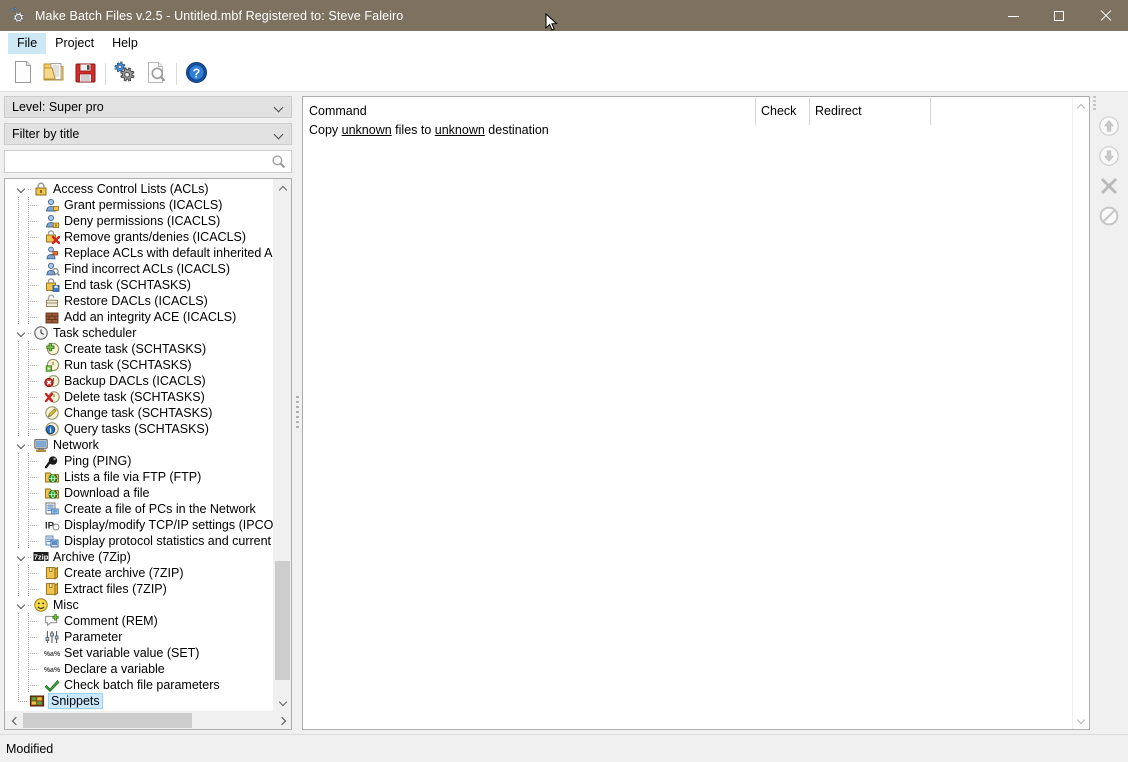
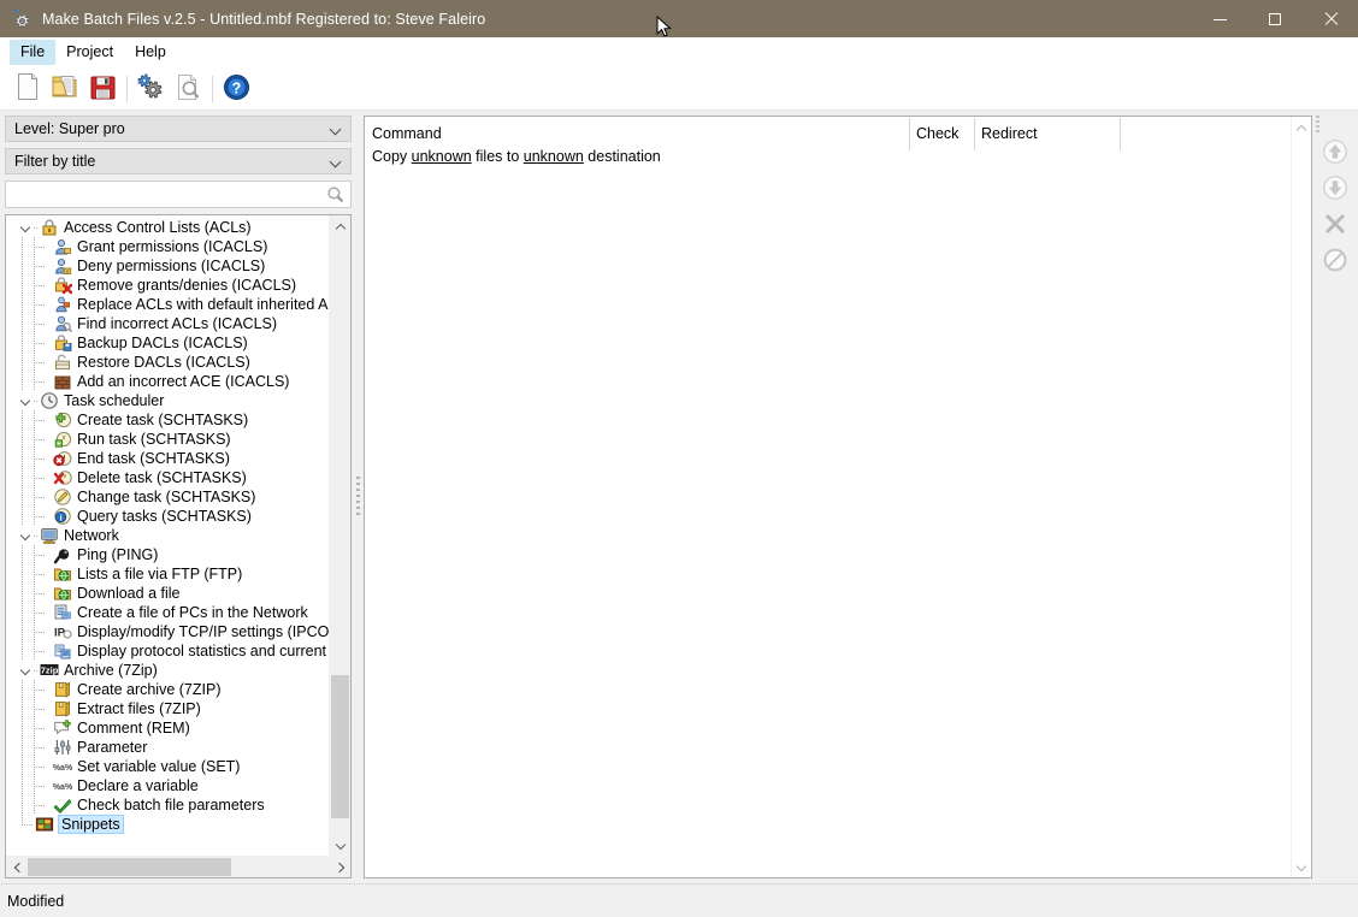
  Make Batch Files v.2.5 - Untitled.mbf Registered to: Steve Faleiro
  File
  Project
  Help
  ?
  Level: Super pro
  Filter by title
  Access Control Lists (ACLs)
  Grant permissions (ICACLS)
  Deny permissions (ICACLS)
  Remove grants/denies (ICACLS)
  Replace ACLs with default inherited A
  Find incorrect ACLs (ICACLS)
- End task (SCHTASKS)
+ Backup DACLs (ICACLS)
  Restore DACLs (ICACLS)
- Add an integrity ACE (ICACLS)
+ Add an incorrect ACE (ICACLS)
  Task scheduler
  Create task (SCHTASKS)
  Run task (SCHTASKS)
- Backup DACLs (ICACLS)
+ End task (SCHTASKS)
  Delete task (SCHTASKS)
  Change task (SCHTASKS)
  i
  Query tasks (SCHTASKS)
  Network
  Ping (PING)
  Lists a file via FTP (FTP)
  Download a file
  Create a file of PCs in the Network
  IP
  Display/modify TCP/IP settings (IPCO
  Display protocol statistics and current
  7zip
  Archive (7Zip)
  Create archive (7ZIP)
  Extract files (7ZIP)
- Misc
  Comment (REM)
  Parameter
  Set variable value (SET)
  Declare a variable
  Check batch file parameters
  Snippets
  Command
  Check
  Redirect
  Copy unknown files to unknown destination
  Modified
